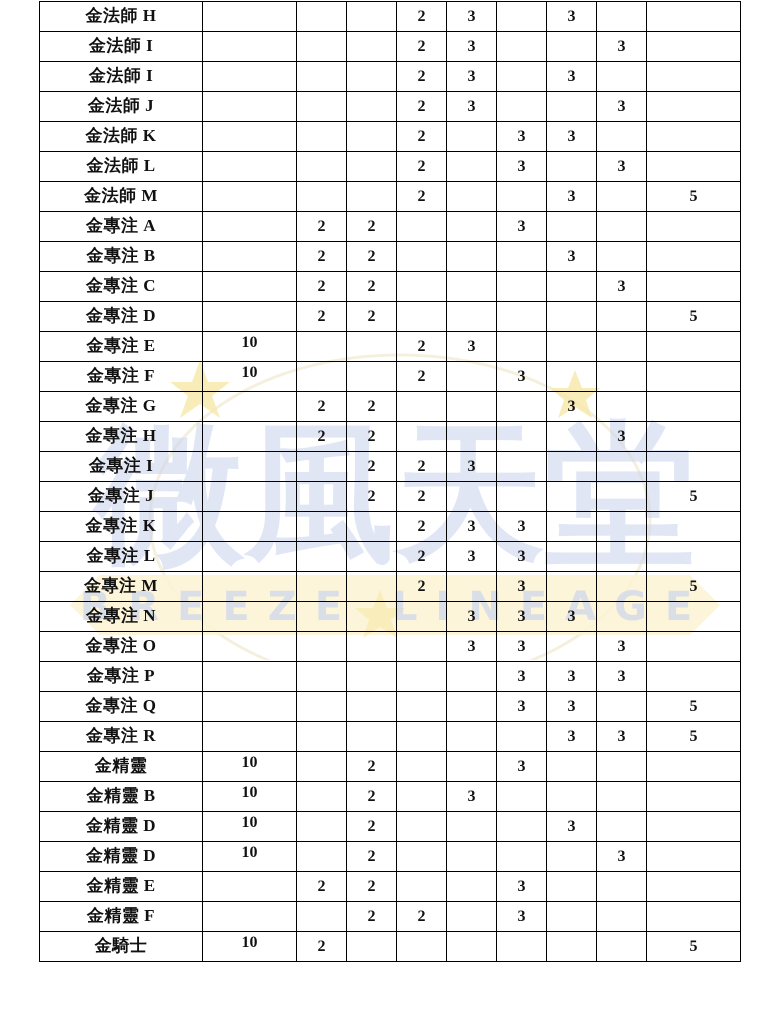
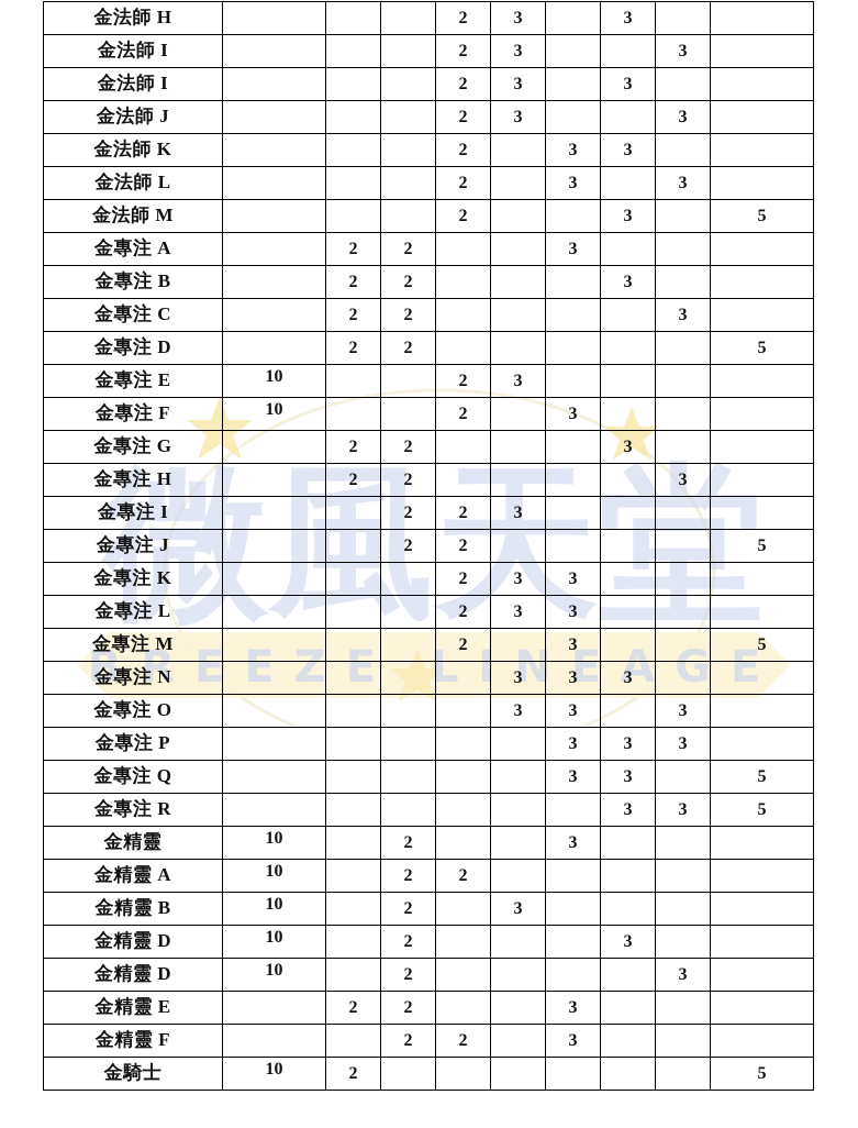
  微風天堂
  BREEZE LINEAGE
  金法師 H				2	3		3
  金法師 I				2	3			3
  金法師 I				2	3		3
  金法師 J				2	3			3
  金法師 K				2		3	3
  金法師 L				2		3		3
  金法師 M				2			3		5
  金專注 A		2	2			3
  金專注 B		2	2				3
  金專注 C		2	2					3
  金專注 D		2	2						5
  金專注 E	10			2	3
  金專注 F	10			2		3
  金專注 G		2	2				3
  金專注 H		2	2					3
  金專注 I			2	2	3
  金專注 J			2	2					5
  金專注 K				2	3	3
  金專注 L				2	3	3
  金專注 M				2		3			5
  金專注 N					3	3	3
  金專注 O					3	3		3
  金專注 P						3	3	3
  金專注 Q						3	3		5
  金專注 R							3	3	5
  金精靈	10		2			3
+ 金精靈 A	10		2	2
  金精靈 B	10		2		3
  金精靈 D	10		2				3
  金精靈 D	10		2					3
  金精靈 E		2	2			3
  金精靈 F			2	2		3
  金騎士	10	2							5
